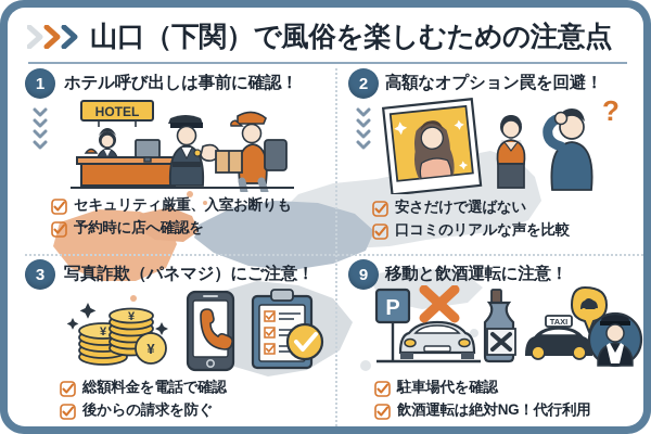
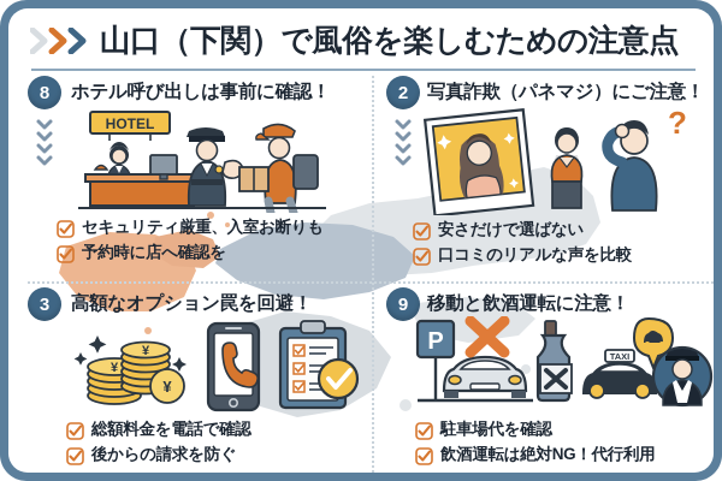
  山口（下関）で風俗を楽しむための注意点
- 1
+ 8
  ホテル呼び出しは事前に確認！
  HOTEL
  セキュリティ厳重、入室お断りも
  予約時に店へ確認を
  2
- 高額なオプション罠を回避！
+ 写真詐欺（パネマジ）にご注意！
  ?
  安さだけで選ばない
  口コミのリアルな声を比較
  3
- 写真詐欺（パネマジ）にご注意！
+ 高額なオプション罠を回避！
  ¥
  ¥
  ¥
  総額料金を電話で確認
  後からの請求を防ぐ
  9
  移動と飲酒運転に注意！
  P
  TAXI
  駐車場代を確認
  飲酒運転は絶対NG！代行利用
